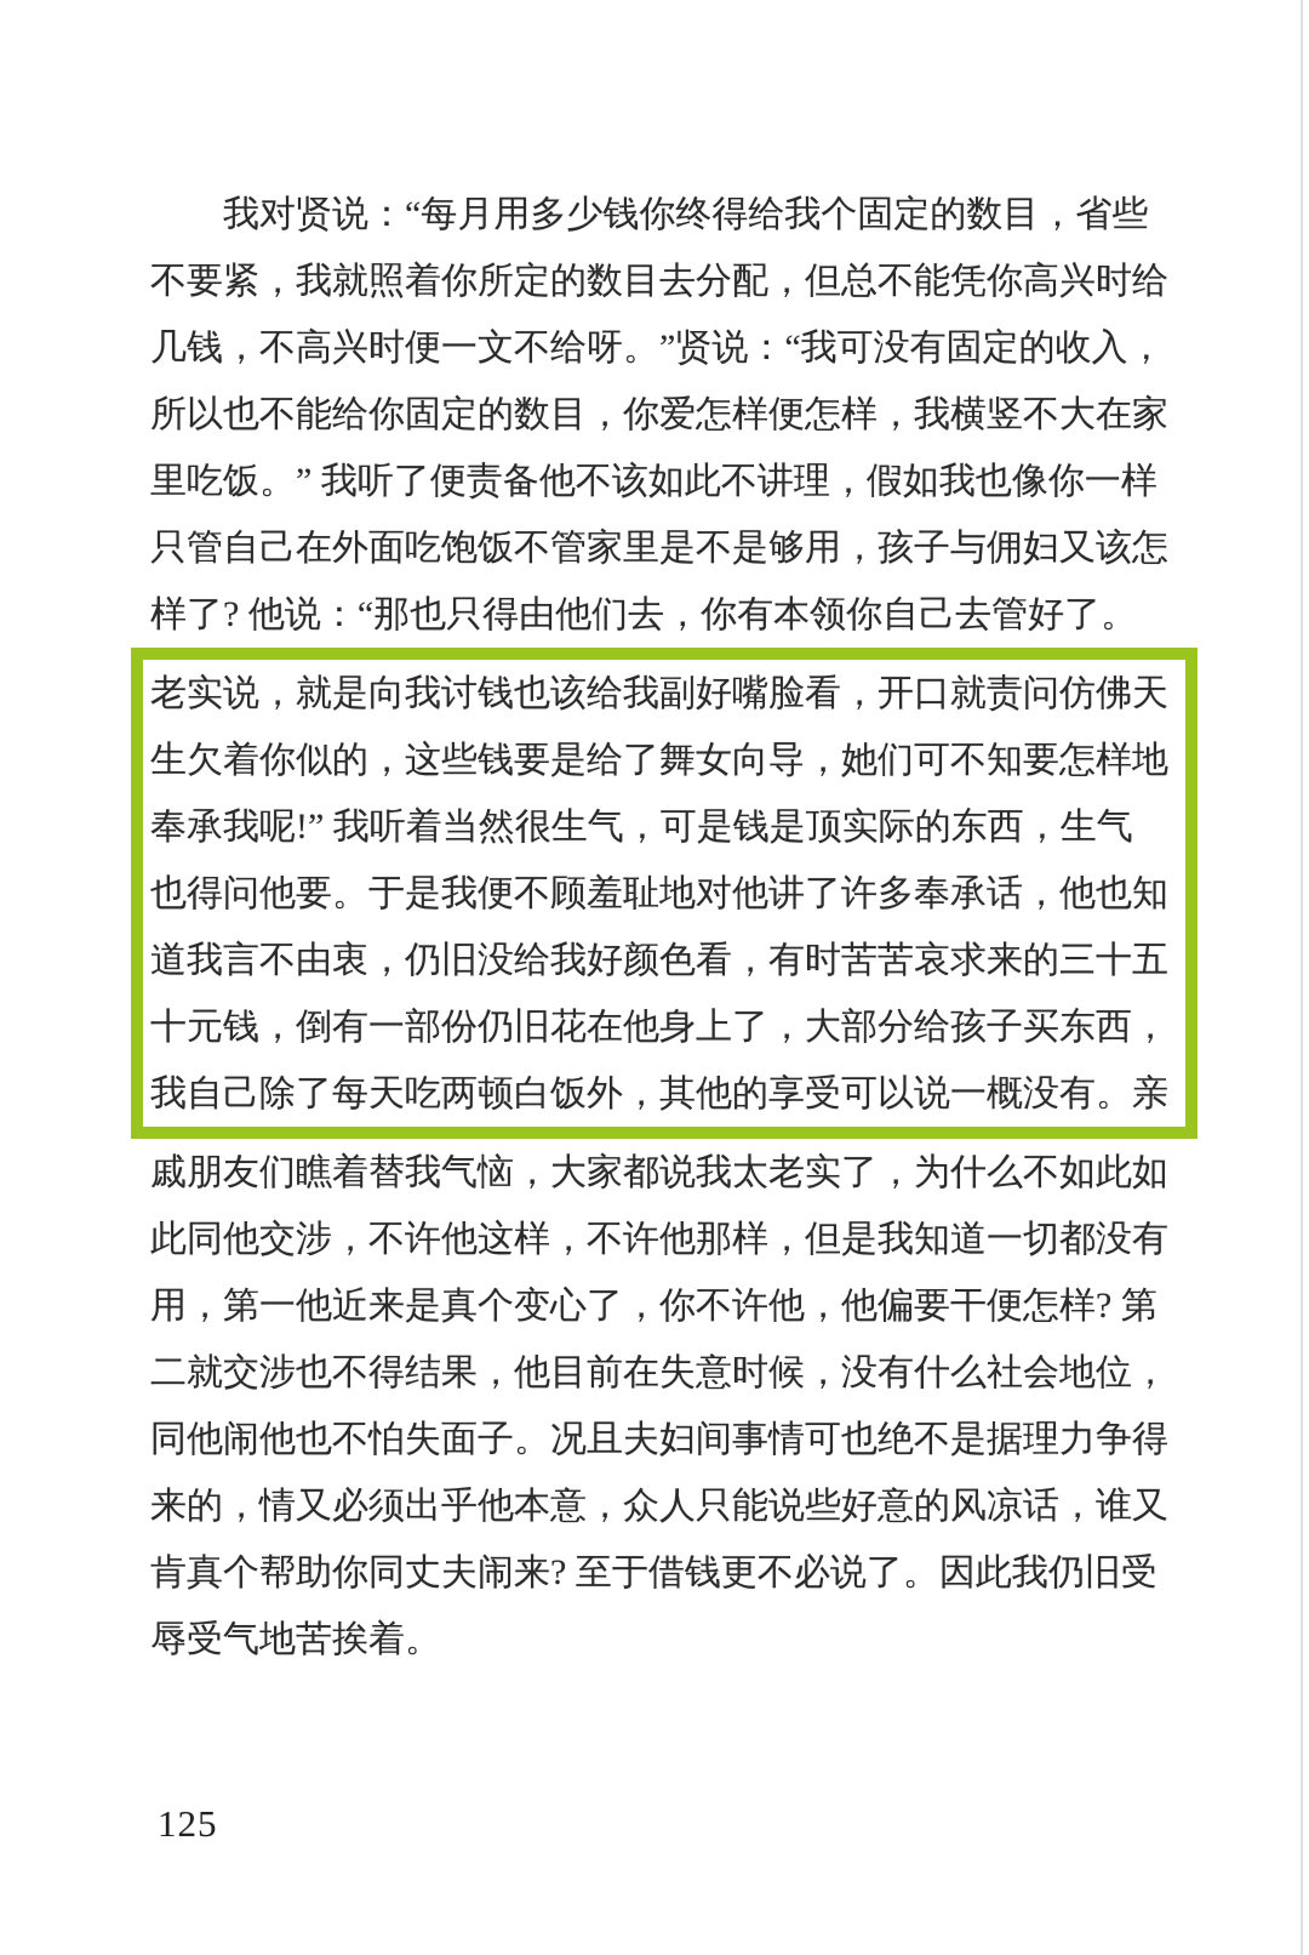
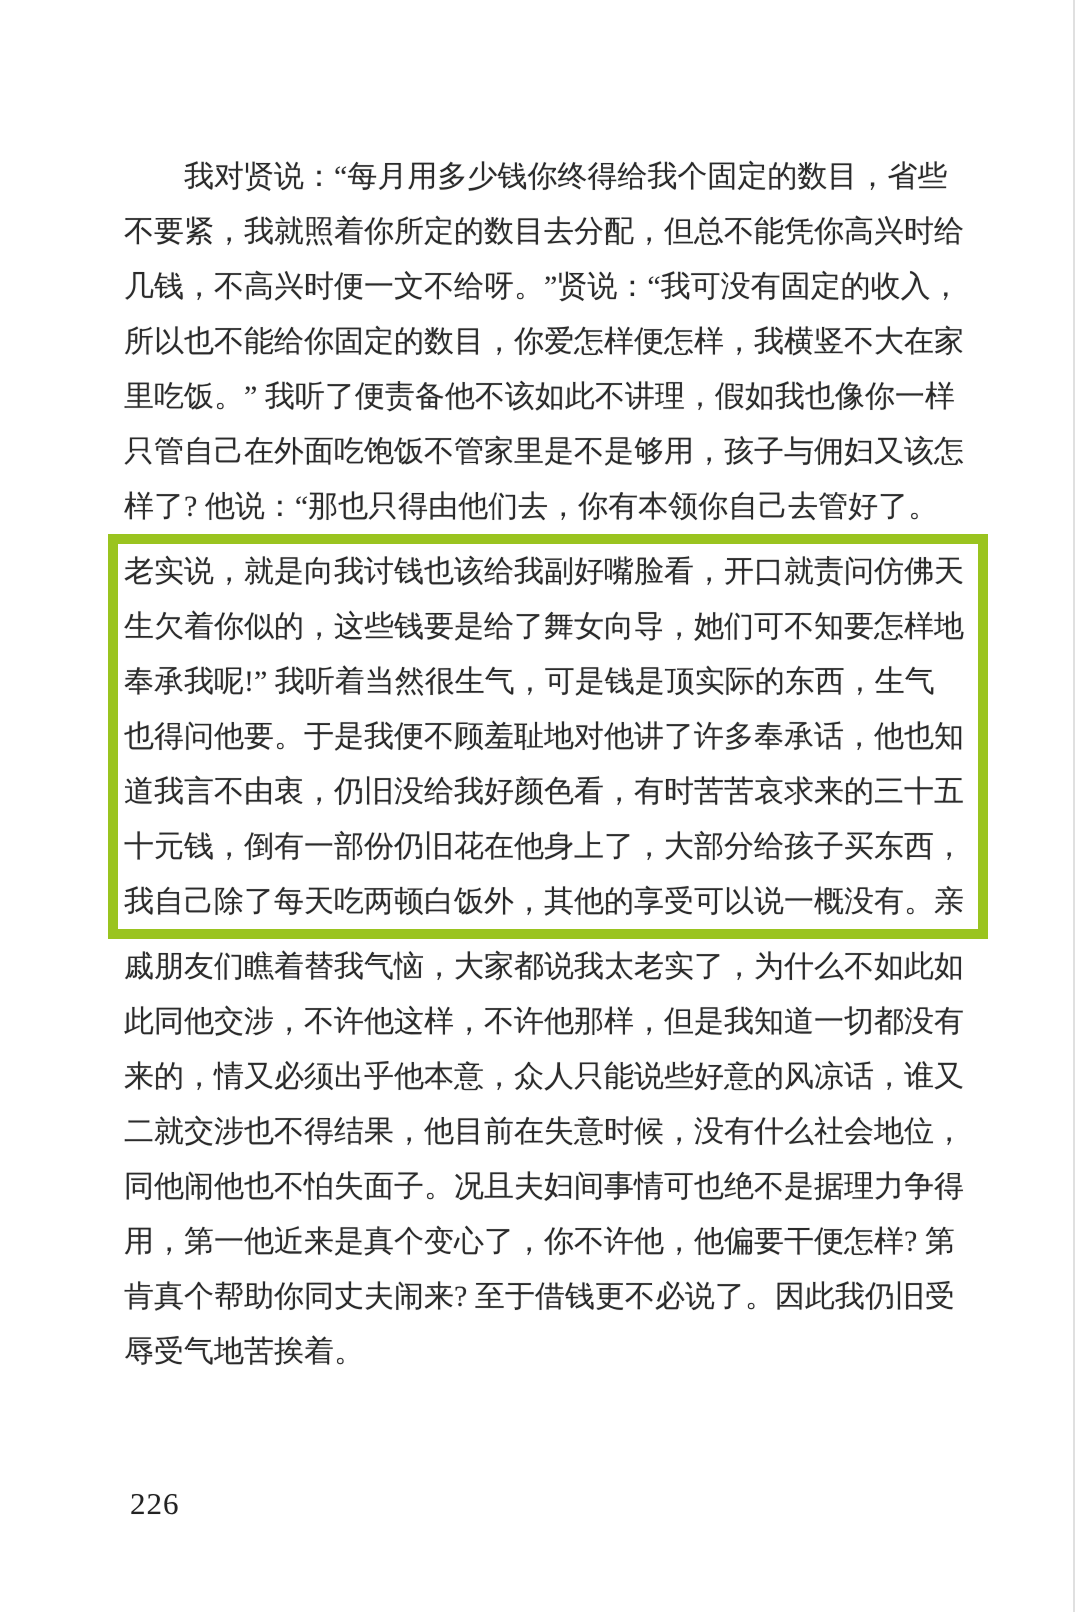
  我对贤说：“每月用多少钱你终得给我个固定的数目，省些
  不要紧，我就照着你所定的数目去分配，但总不能凭你高兴时给
  几钱，不高兴时便一文不给呀。”贤说：“我可没有固定的收入，
  所以也不能给你固定的数目，你爱怎样便怎样，我横竖不大在家
  里吃饭。” 我听了便责备他不该如此不讲理，假如我也像你一样
  只管自己在外面吃饱饭不管家里是不是够用，孩子与佣妇又该怎
  样了? 他说：“那也只得由他们去，你有本领你自己去管好了。
  老实说，就是向我讨钱也该给我副好嘴脸看，开口就责问仿佛天
  生欠着你似的，这些钱要是给了舞女向导，她们可不知要怎样地
  奉承我呢!” 我听着当然很生气，可是钱是顶实际的东西，生气
  也得问他要。于是我便不顾羞耻地对他讲了许多奉承话，他也知
  道我言不由衷，仍旧没给我好颜色看，有时苦苦哀求来的三十五
  十元钱，倒有一部份仍旧花在他身上了，大部分给孩子买东西，
  我自己除了每天吃两顿白饭外，其他的享受可以说一概没有。亲
  戚朋友们瞧着替我气恼，大家都说我太老实了，为什么不如此如
  此同他交涉，不许他这样，不许他那样，但是我知道一切都没有
- 用，第一他近来是真个变心了，你不许他，他偏要干便怎样? 第
+ 来的，情又必须出乎他本意，众人只能说些好意的风凉话，谁又
  二就交涉也不得结果，他目前在失意时候，没有什么社会地位，
  同他闹他也不怕失面子。况且夫妇间事情可也绝不是据理力争得
- 来的，情又必须出乎他本意，众人只能说些好意的风凉话，谁又
+ 用，第一他近来是真个变心了，你不许他，他偏要干便怎样? 第
  肯真个帮助你同丈夫闹来? 至于借钱更不必说了。因此我仍旧受
  辱受气地苦挨着。
- 125
+ 226
